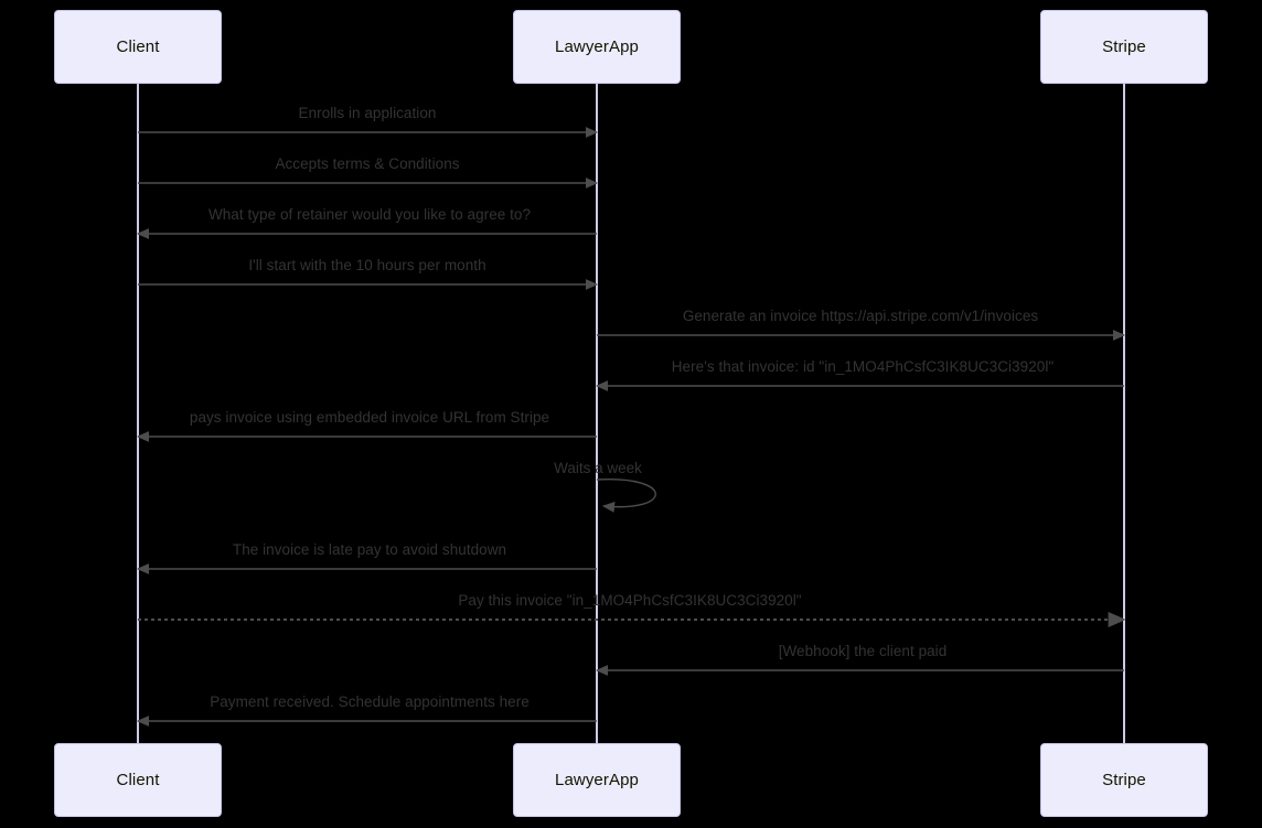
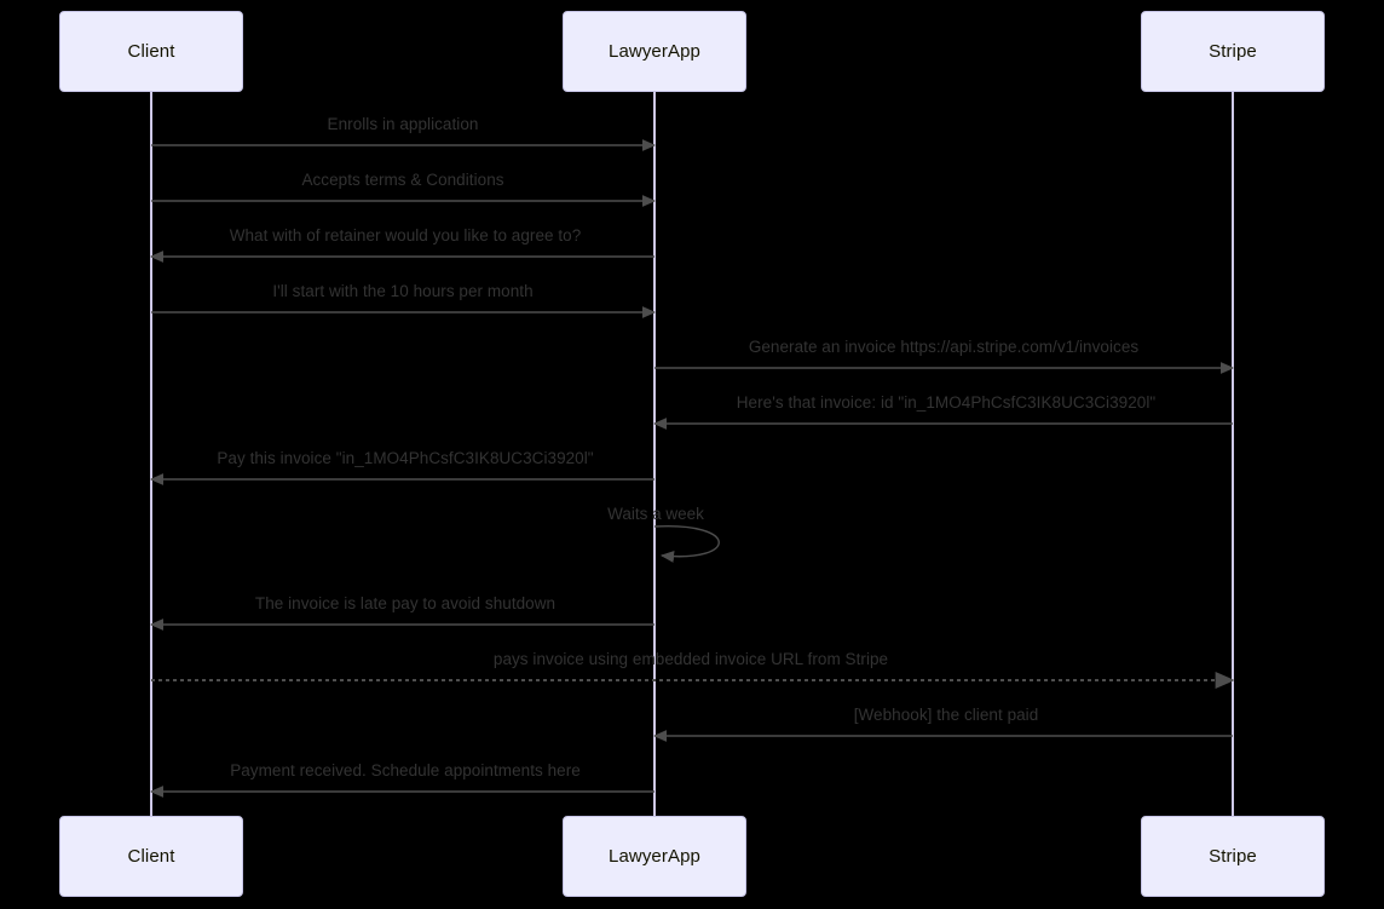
  Client
  LawyerApp
  Stripe
  Client
  LawyerApp
  Stripe
  Enrolls in application
  Accepts terms & Conditions
- What type of retainer would you like to agree to?
+ What with of retainer would you like to agree to?
  I'll start with the 10 hours per month
  Generate an invoice https://api.stripe.com/v1/invoices
  Here's that invoice: id "in_1MO4PhCsfC3IK8UC3Ci3920l"
- pays invoice using embedded invoice URL from Stripe
+ Pay this invoice "in_1MO4PhCsfC3IK8UC3Ci3920l"
  The invoice is late pay to avoid shutdown
- Pay this invoice "in_1MO4PhCsfC3IK8UC3Ci3920l"
+ pays invoice using embedded invoice URL from Stripe
  [Webhook] the client paid
  Payment received. Schedule appointments here
  Waits a week
